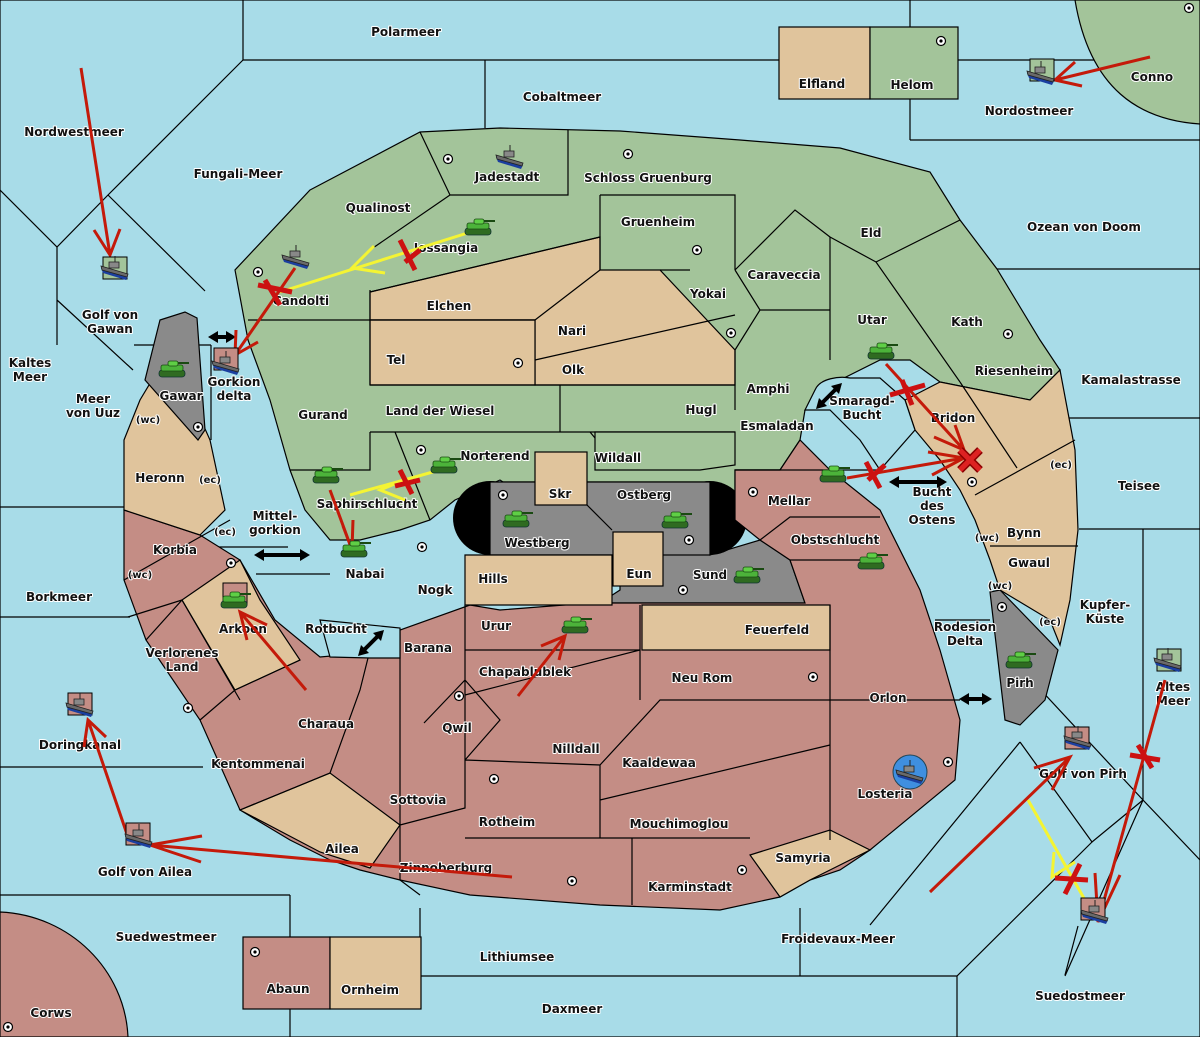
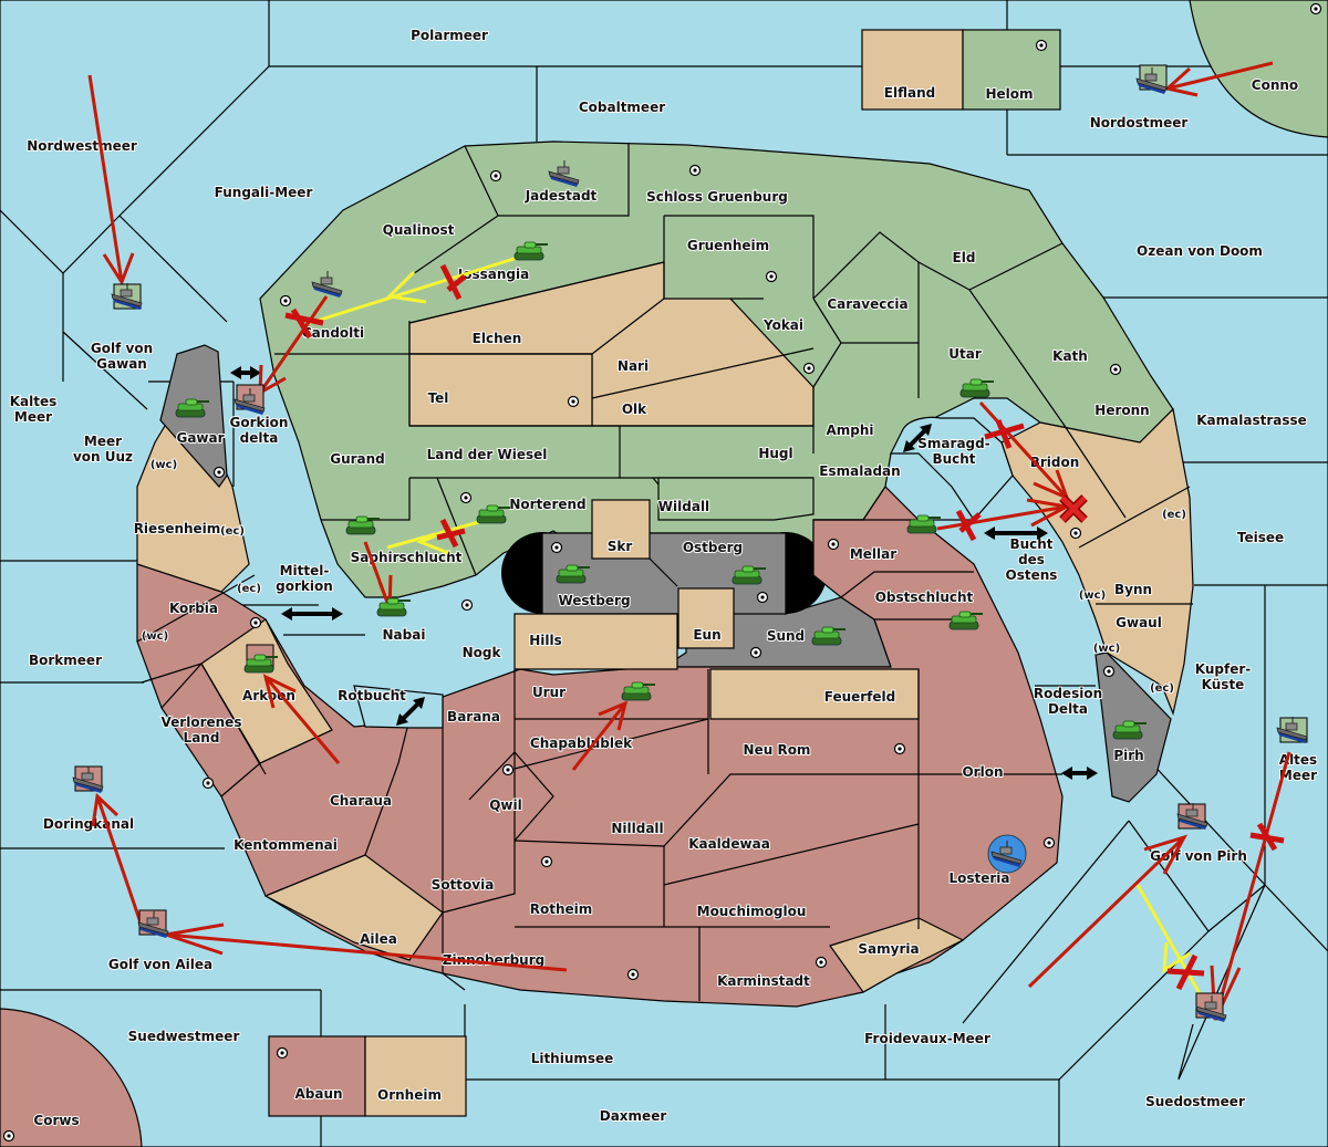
  Polarmeer
  Cobaltmeer
  Nordwestmeer
  Fungali-Meer
  Nordostmeer
  Ozean von Doom
  Kaltes Meer
  Meer von Uuz
  Golf von Gawan
  Gorkion delta
  Mittel- gorkion
  Rotbucht
  Smaragd- Bucht
  Bucht des Ostens
  Kamalastrasse
  Teisee
  Borkmeer
  Kupfer- Küste
  Rodesion Delta
  Altes Meer
  Doringknal
  Gf von Pirh
  Golf von Ailea
  Suedwestmeer
  Lithiumsee
  Froidevaux-Meer
  Daxmeer
  Suedostmeer
  Elfland
  Helom
  Conno
  Jadestadt
  Schloss Gruenburg
  Qualinost
  Gruenheim
  ssangia
  Eld
  Caraveccia
  andolti
  Yokai
  Utar
  Kath
  Amphi
  Gurand
  Land der Wiesel
  Hugl
  Norterend
  Wildall
  Saphirschlucht
  Elchen
  Nari
  Tel
  Olk
  Esmaladan
- Riesenheim
+ Heronn
  ridon
- Heronn
+ Riesenheim
  Skr
  Bynn
  Gwaul
  Hills
  Eun
  Feuerfeld
  Arkon
  Ailea
  Samyria
  Ornheim
  Mellar
  Obstschlucht
  Korbia
  Nabai
  Nogk
  Urur
  Barana
  Chapablblek
  Verlorenes Land
  Neu Rom
  Orlon
  Charaua
  Qwil
  Nilldall
  Kentommenai
  Kaaldewaa
  Losteria
  Sottovia
  Rotheim
  Mouchimoglou
  Karminstadt
  Abaun
  Corws
  Gawar
  Westberg
  Ostberg
  Sund
  Pirh
  (wc)
  (ec)
  (ec)
  (wc)
  (ec)
  (wc)
  (wc)
  (ec)
